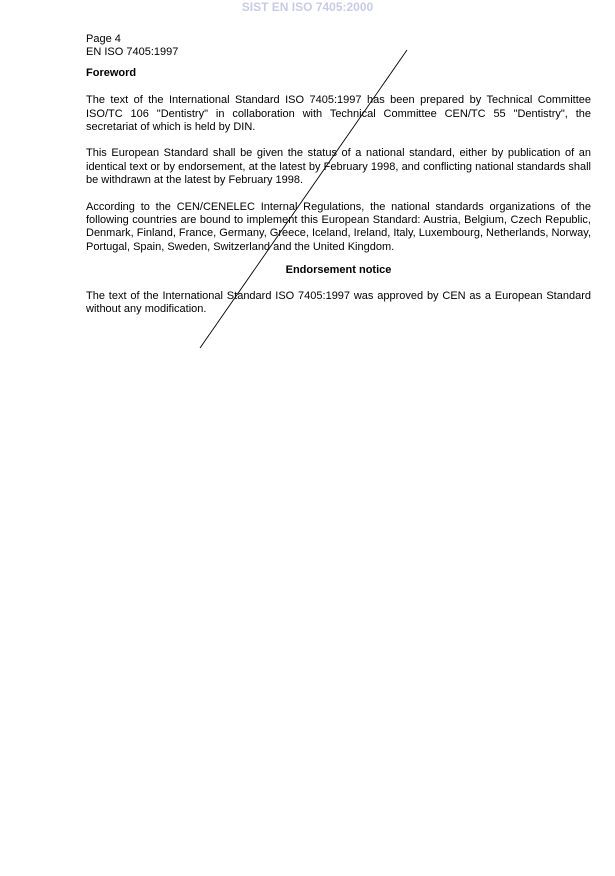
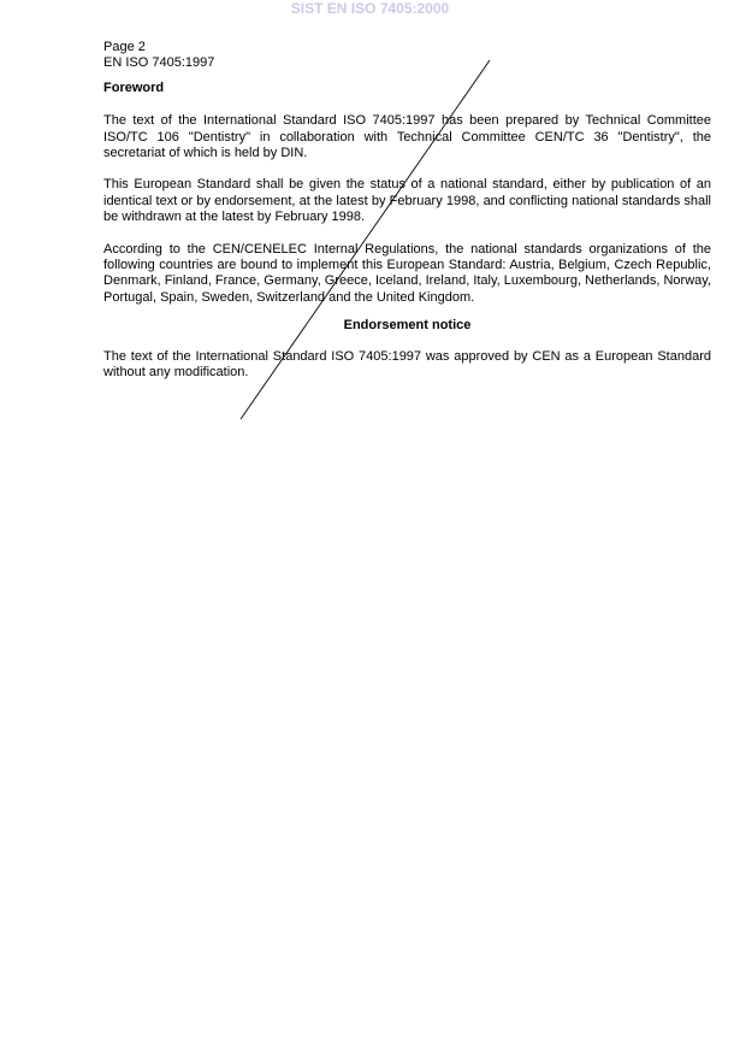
  SIST EN ISO 7405:2000
- Page 4
+ Page 2
  EN ISO 7405:1997
  Foreword
- The text of the International Standard ISO 7405:1997 has been prepared by Technical Committee ISO/TC 106 "Dentistry" in collaboration with Technical Committee CEN/TC 55 "Dentistry", the secretariat of which is held by DIN.
+ The text of the International Standard ISO 7405:1997 has been prepared by Technical Committee ISO/TC 106 "Dentistry" in collaboration with Technical Committee CEN/TC 36 "Dentistry", the secretariat of which is held by DIN.
  This European Standard shall be given the status of a national standard, either by publication of an identical text or by endorsement, at the latest by February 1998, and conflicting national standards shall be withdrawn at the latest by February 1998.
  According to the CEN/CENELEC Internal Regulations, the national standards organizations of the following countries are bound to implement this European Standard: Austria, Belgium, Czech Republic, Denmark, Finland, France, Germany, Greece, Iceland, Ireland, Italy, Luxembourg, Netherlands, Norway, Portugal, Spain, Sweden, Switzerland and the United Kingdom.
  Endorsement notice
  The text of the International Standard ISO 7405:1997 was approved by CEN as a European Standard without any modification.
